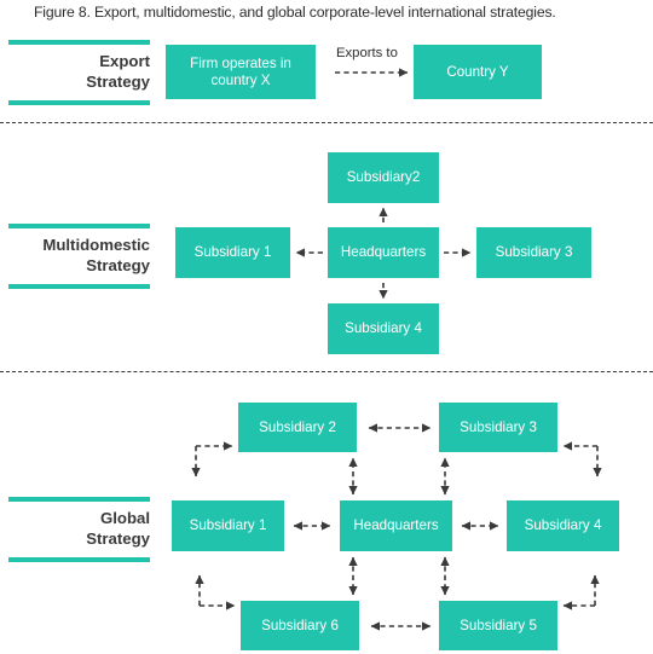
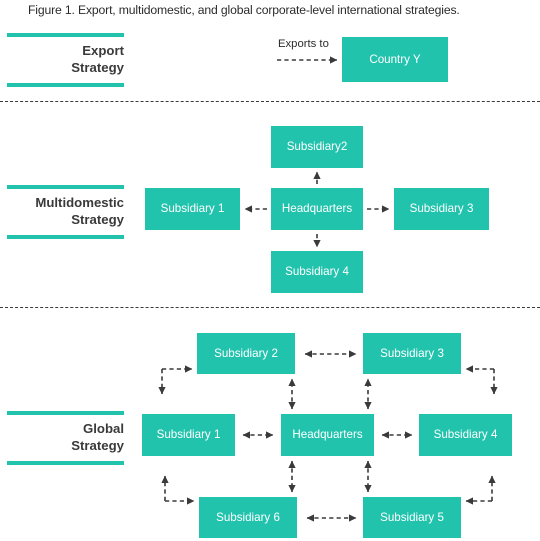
- Figure 8. Export, multidomestic, and global corporate-level international strategies.
+ Figure 1. Export, multidomestic, and global corporate-level international strategies.
  Export
  Strategy
- Firm operates in country X
  Exports to
  Country Y
  Multidomestic
  Strategy
  Subsidiary2
  Subsidiary 1
  Headquarters
  Subsidiary 3
  Subsidiary 4
  Global
  Strategy
  Subsidiary 2
  Subsidiary 3
  Subsidiary 1
  Headquarters
  Subsidiary 4
  Subsidiary 6
  Subsidiary 5
